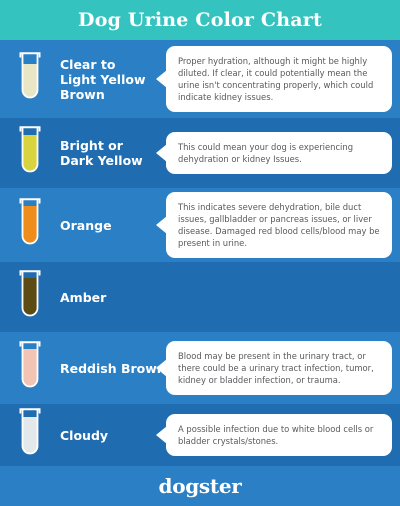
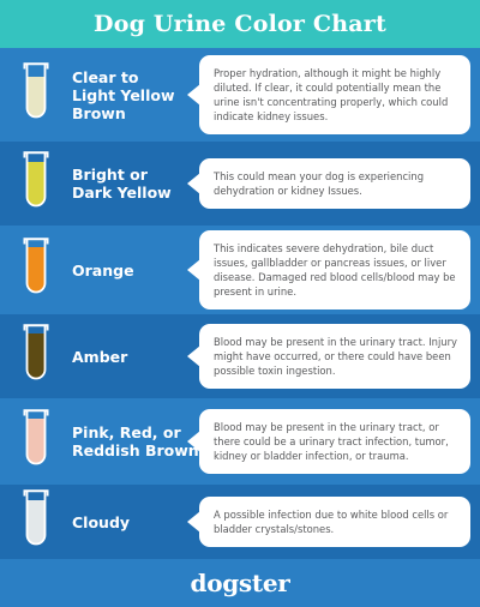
  Dog Urine Color Chart
  Clear to
  Light Yellow
  Brown
  Proper hydration, although it might be highly diluted. If clear, it could potentially mean the urine isn't concentrating properly, which could indicate kidney issues.
  Bright or
  Dark Yellow
  This could mean your dog is experiencing dehydration or kidney Issues.
  Orange
  This indicates severe dehydration, bile duct issues, gallbladder or pancreas issues, or liver disease. Damaged red blood cells/blood may be present in urine.
  Amber
+ Blood may be present in the urinary tract. Injury might have occurred, or there could have been possible toxin ingestion.
+ Pink, Red, or
  Reddish Brow
  Blood may be present in the urinary tract, or there could be a urinary tract infection, tumor, kidney or bladder infection, or trauma.
  Cloudy
  A possible infection due to white blood cells or bladder crystals/stones.
  dogster
